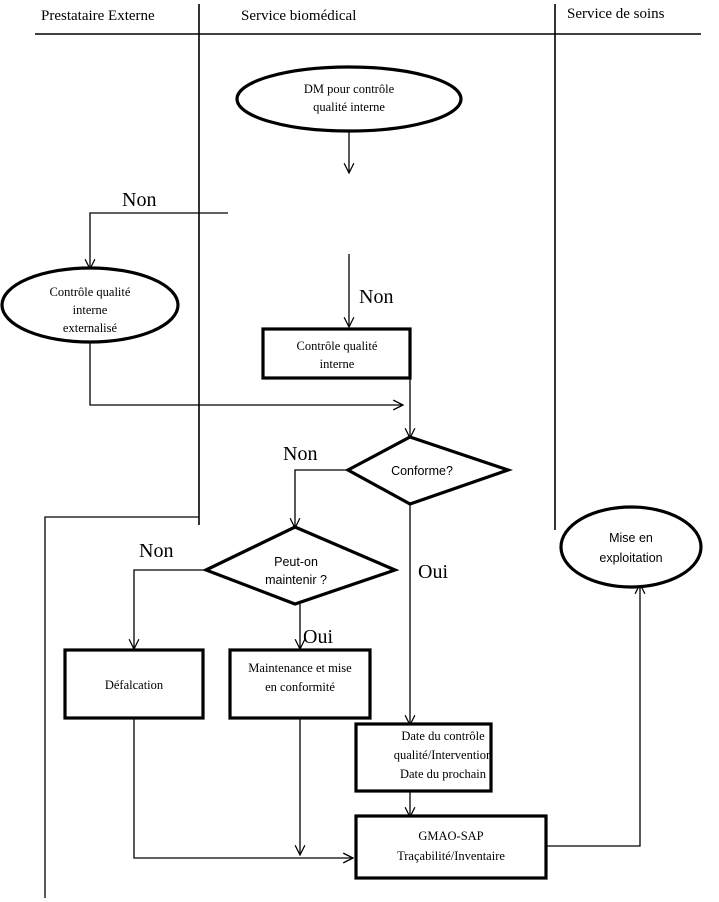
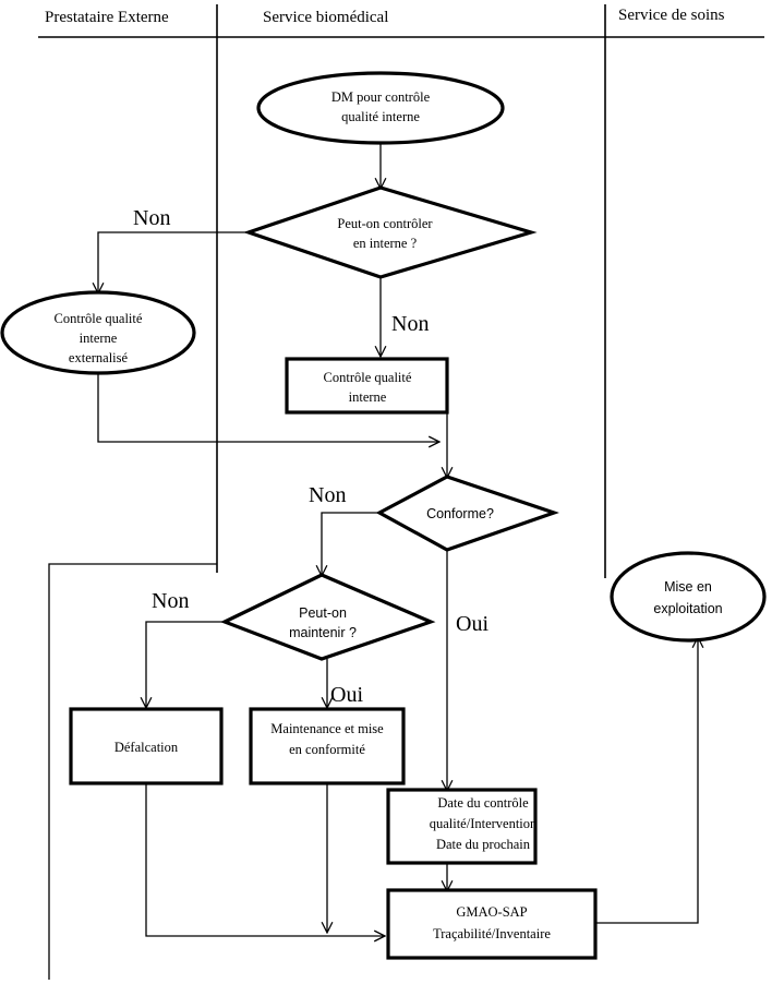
  Prestataire Externe
  Service biomédical
  Service de soins
  DM pour contrôle
  qualité interne
+ Peut-on contrôler
+ en interne ?
  Contrôle qualité
  interne
  externalisé
  Contrôle qualité
  interne
  Conforme?
  Peut-on
  maintenir ?
  Défalcation
  Maintenance et mise
  en conformité
  Date du contrôle
  qualité/Intervention
  Date du prochain
  GMAO-SAP
  Traçabilité/Inventaire
  Mise en
  exploitation
  Non
  Non
  Non
  Oui
  Non
  Oui
